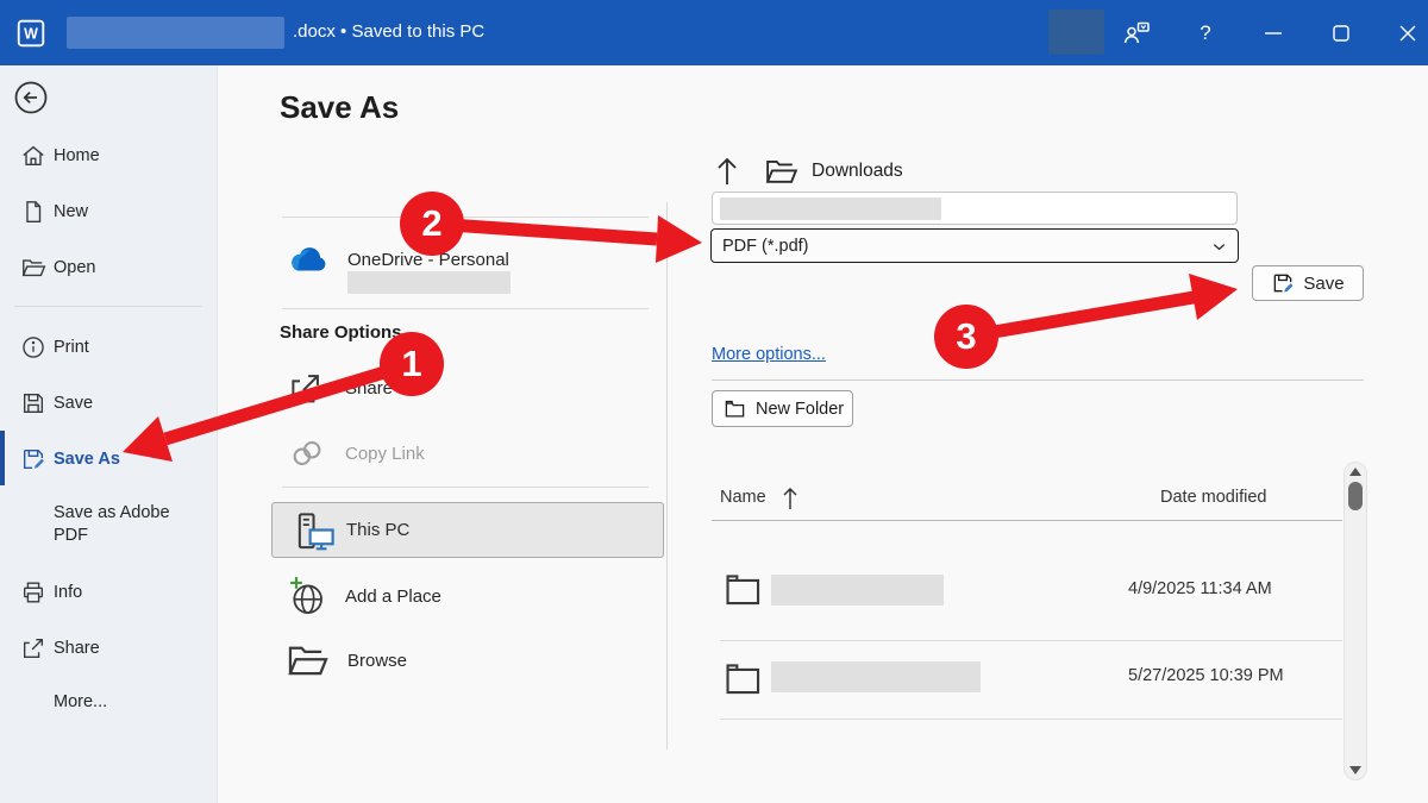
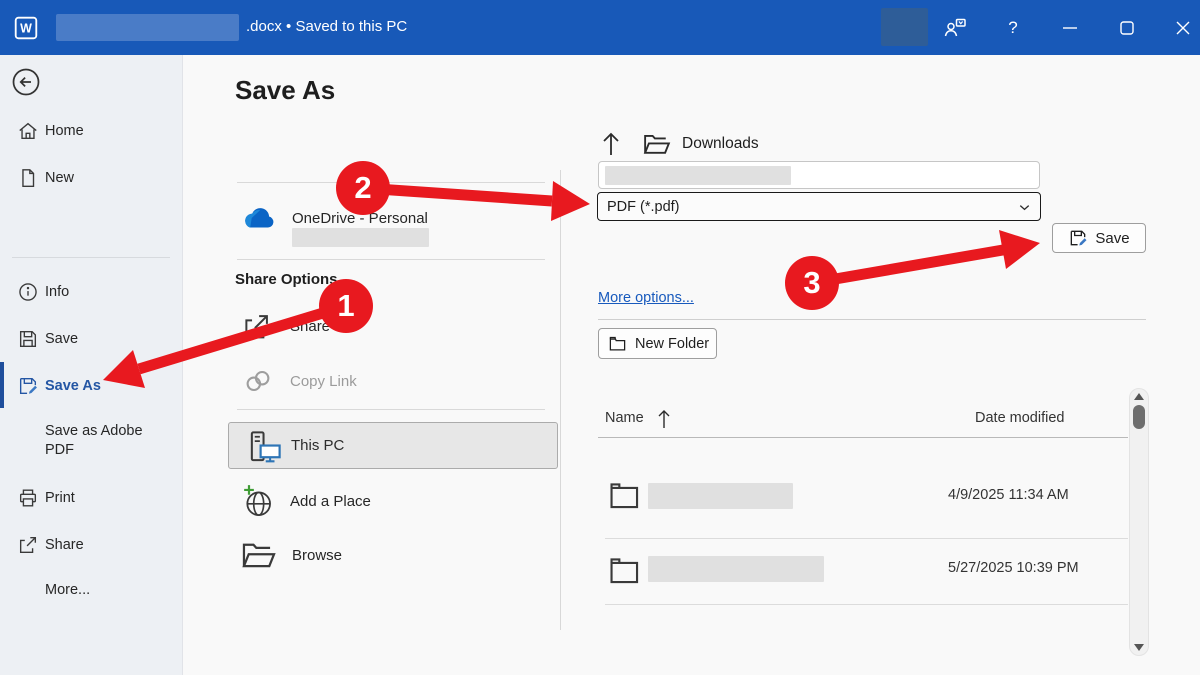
  W
  .docx • Saved to this PC
  ?
  Home
  New
- Open
- Print
+ Info
  Save
  Save As
  Save as Adobe PDF
- Info
+ Print
  Share
  More...
  Save As
  OneDrive - Personal
  Share Options
  hare
  Copy Link
  This PC
  Add a Place
  Browse
  Downloads
  PDF (*.pdf)
  Save
  More options...
  New Folder
  Name
  Date modified
  4/9/2025 11:34 AM
  5/27/2025 10:39 PM
  1
  2
  3
